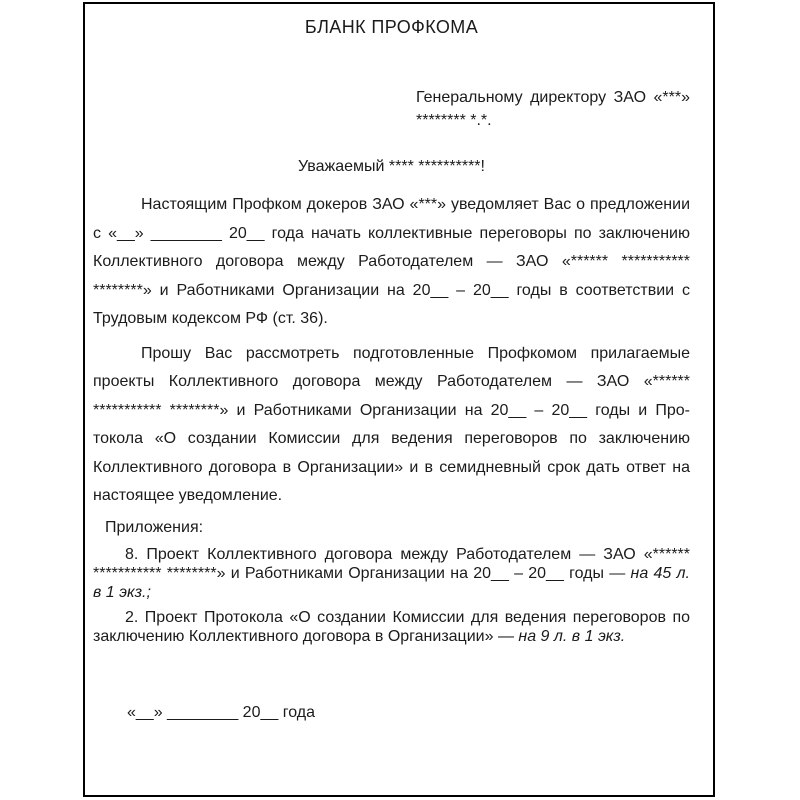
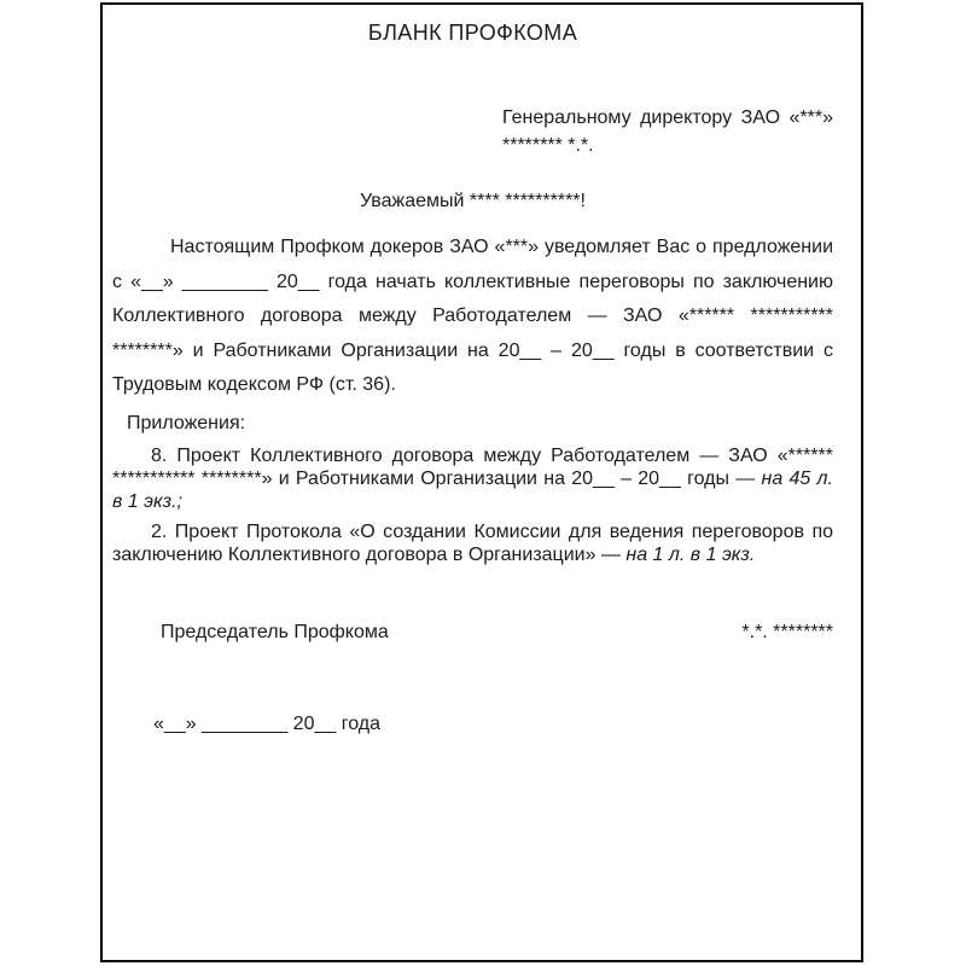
  БЛАНК ПРОФКОМА
  Генеральному директору ЗАО «***»
  ******** *.*.
  Уважаемый **** **********!
  Настоящим Профком докеров ЗАО «***» уведомляет Вас о предложе­нии с «__» ________ 20__ года начать коллективные переговоры по заключению Коллективного договора между Работодателем — ЗАО «****** *********** ********» и Работниками Организации на 20__ – 20__ годы в соот­ветствии с Трудовым кодексом РФ (ст. 36).
- Прошу Вас рассмотреть подготовленные Профкомом прилагаемые проекты Коллективного договора между Работодателем — ЗАО «****** *********** ********» и Работниками Организации на 20__ – 20__ годы и Про­токола «О создании Комиссии для ведения переговоров по заключению Коллективного договора в Организации» и в семидневный срок дать ответ на настоящее уведомление.
  Приложения:
  8. Проект Коллективного договора между Работодателем — ЗАО «****** *********** ********» и Работниками Организации на 20__ – 20__ годы — на 45 л. в 1 экз.;
- 2. Проект Протокола «О создании Комиссии для ведения переговоров по заключению Коллективного договора в Организации» — на 9 л. в 1 экз.
+ 2. Проект Протокола «О создании Комиссии для ведения переговоров по заключению Коллективного договора в Организации» — на 1 л. в 1 экз.
+ Председатель Профкома
+ *.*. ********
  «__» ________ 20__ года
